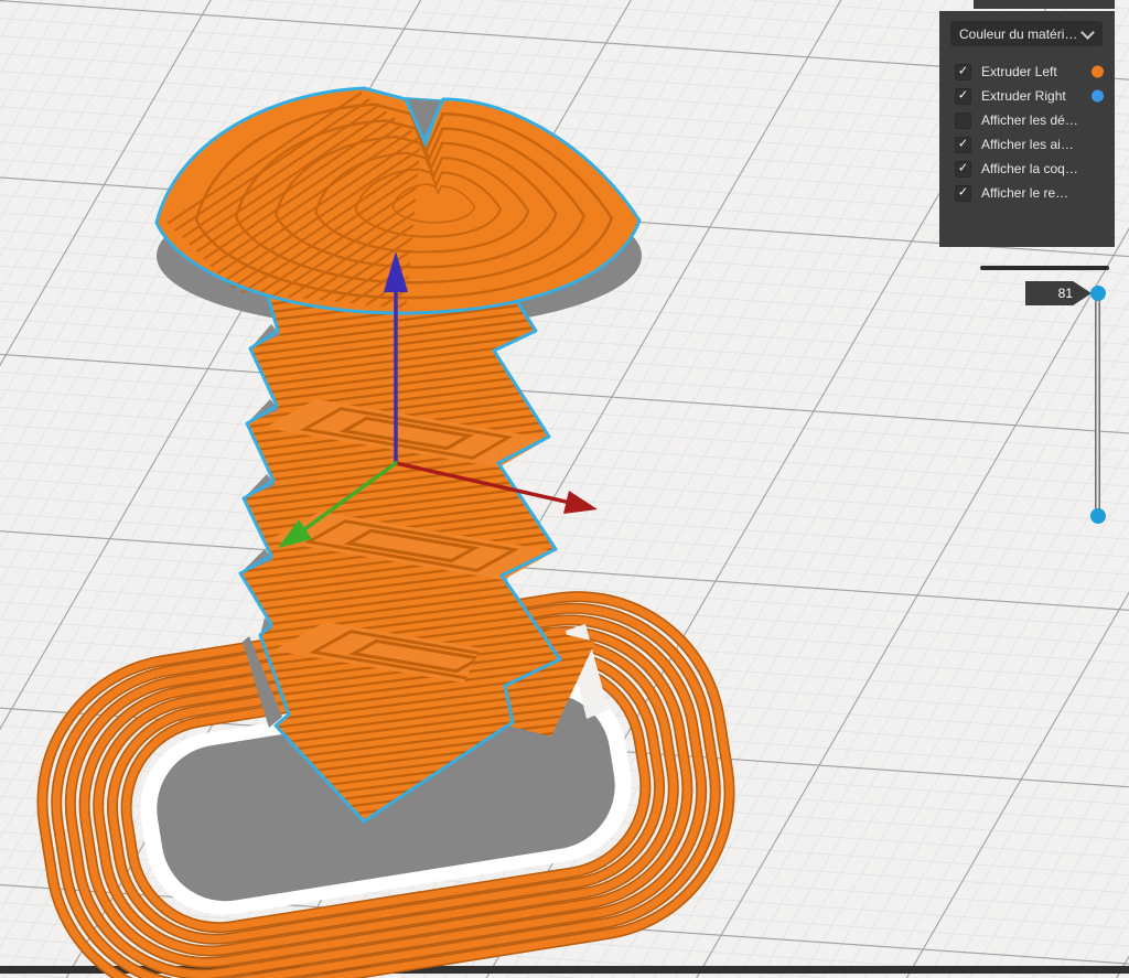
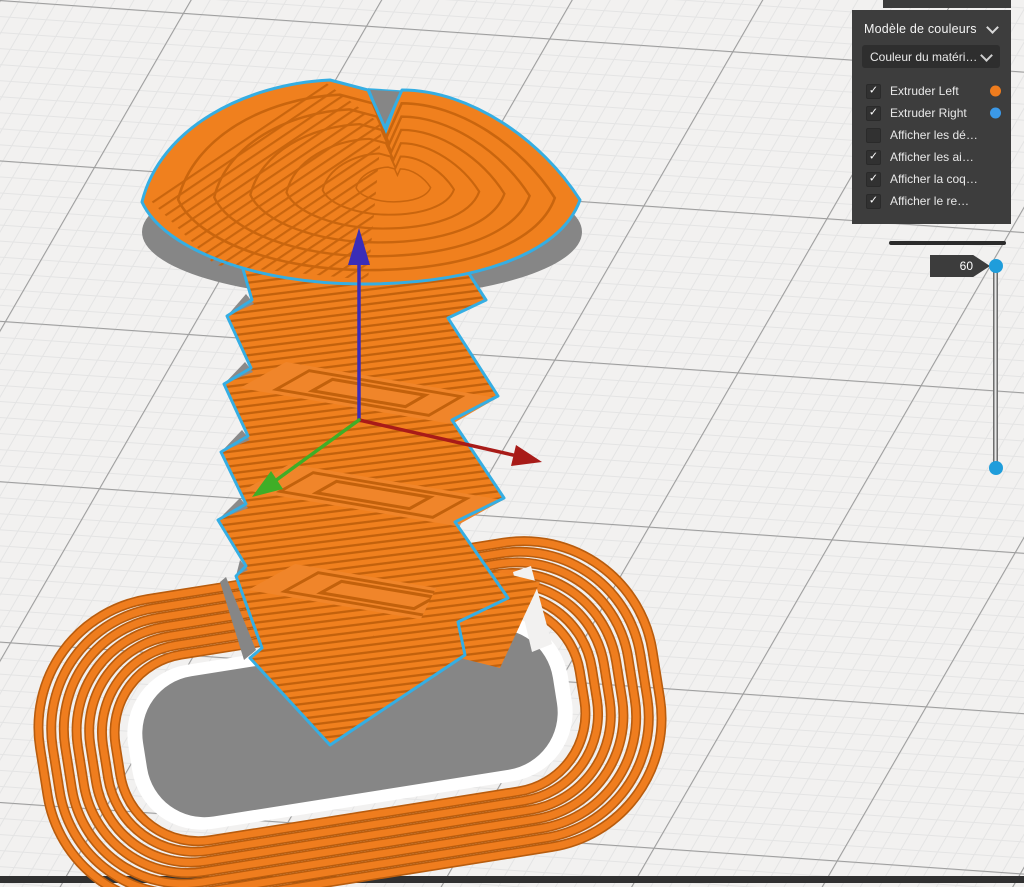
+ Modèle de couleurs
  Couleur du matéri…
  ✓
  Extruder Left
  ✓
  Extruder Right
  Afficher les dé…
  ✓
  Afficher les ai…
  ✓
  Afficher la coq…
  ✓
  Afficher le re…
- 81
+ 60
